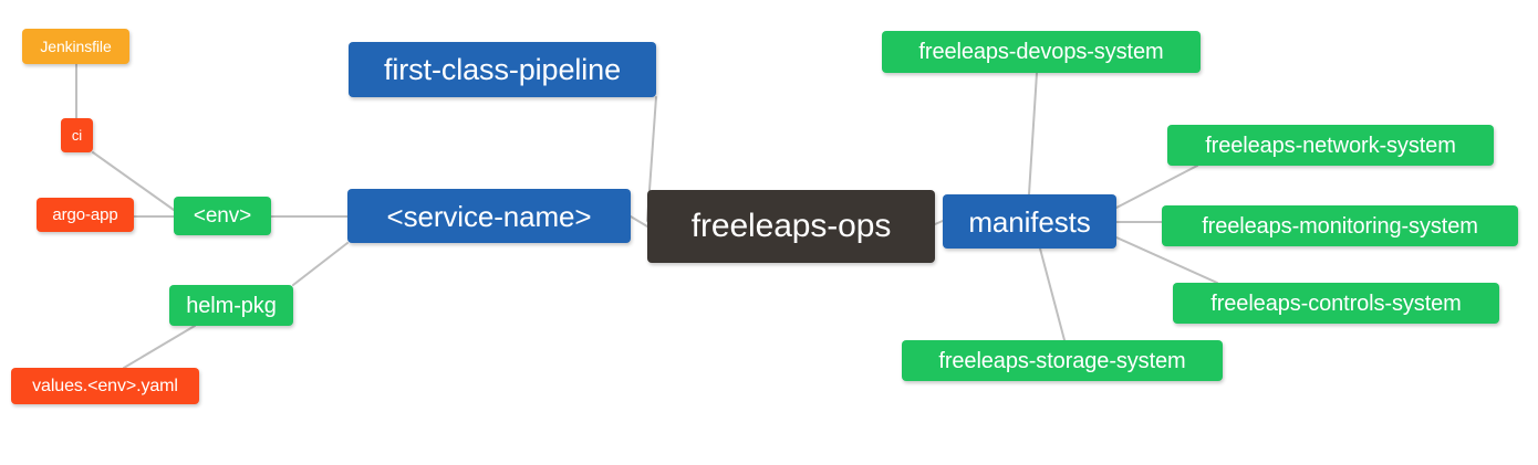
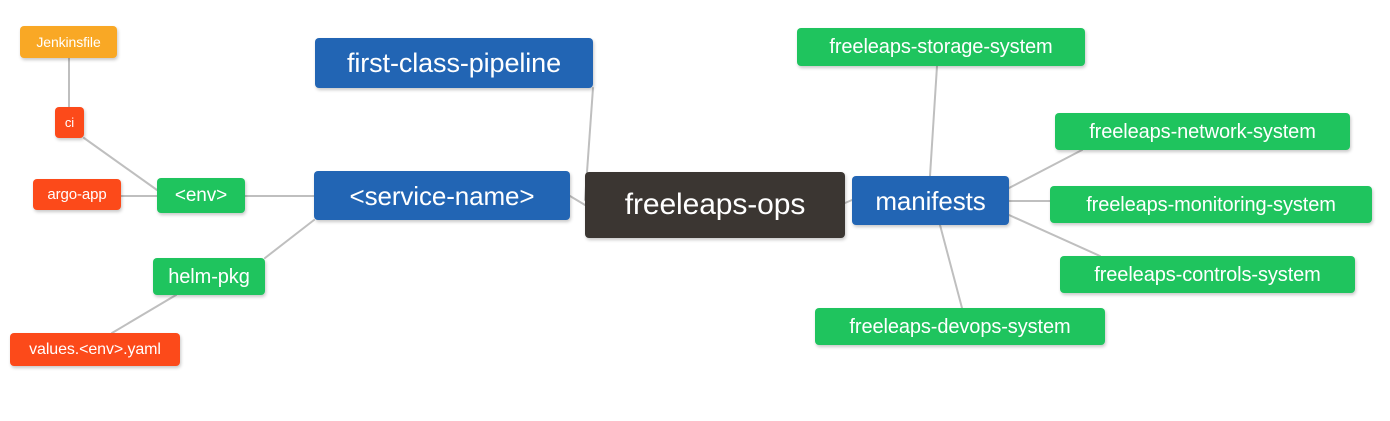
  freeleaps-ops
  first-class-pipeline
  <service-name>
  <env>
  ci
  Jenkinsfile
  argo-app
  helm-pkg
  values.<env>.yaml
  manifests
- freeleaps-devops-system
+ freeleaps-storage-system
  freeleaps-network-system
  freeleaps-monitoring-system
  freeleaps-controls-system
- freeleaps-storage-system
+ freeleaps-devops-system
